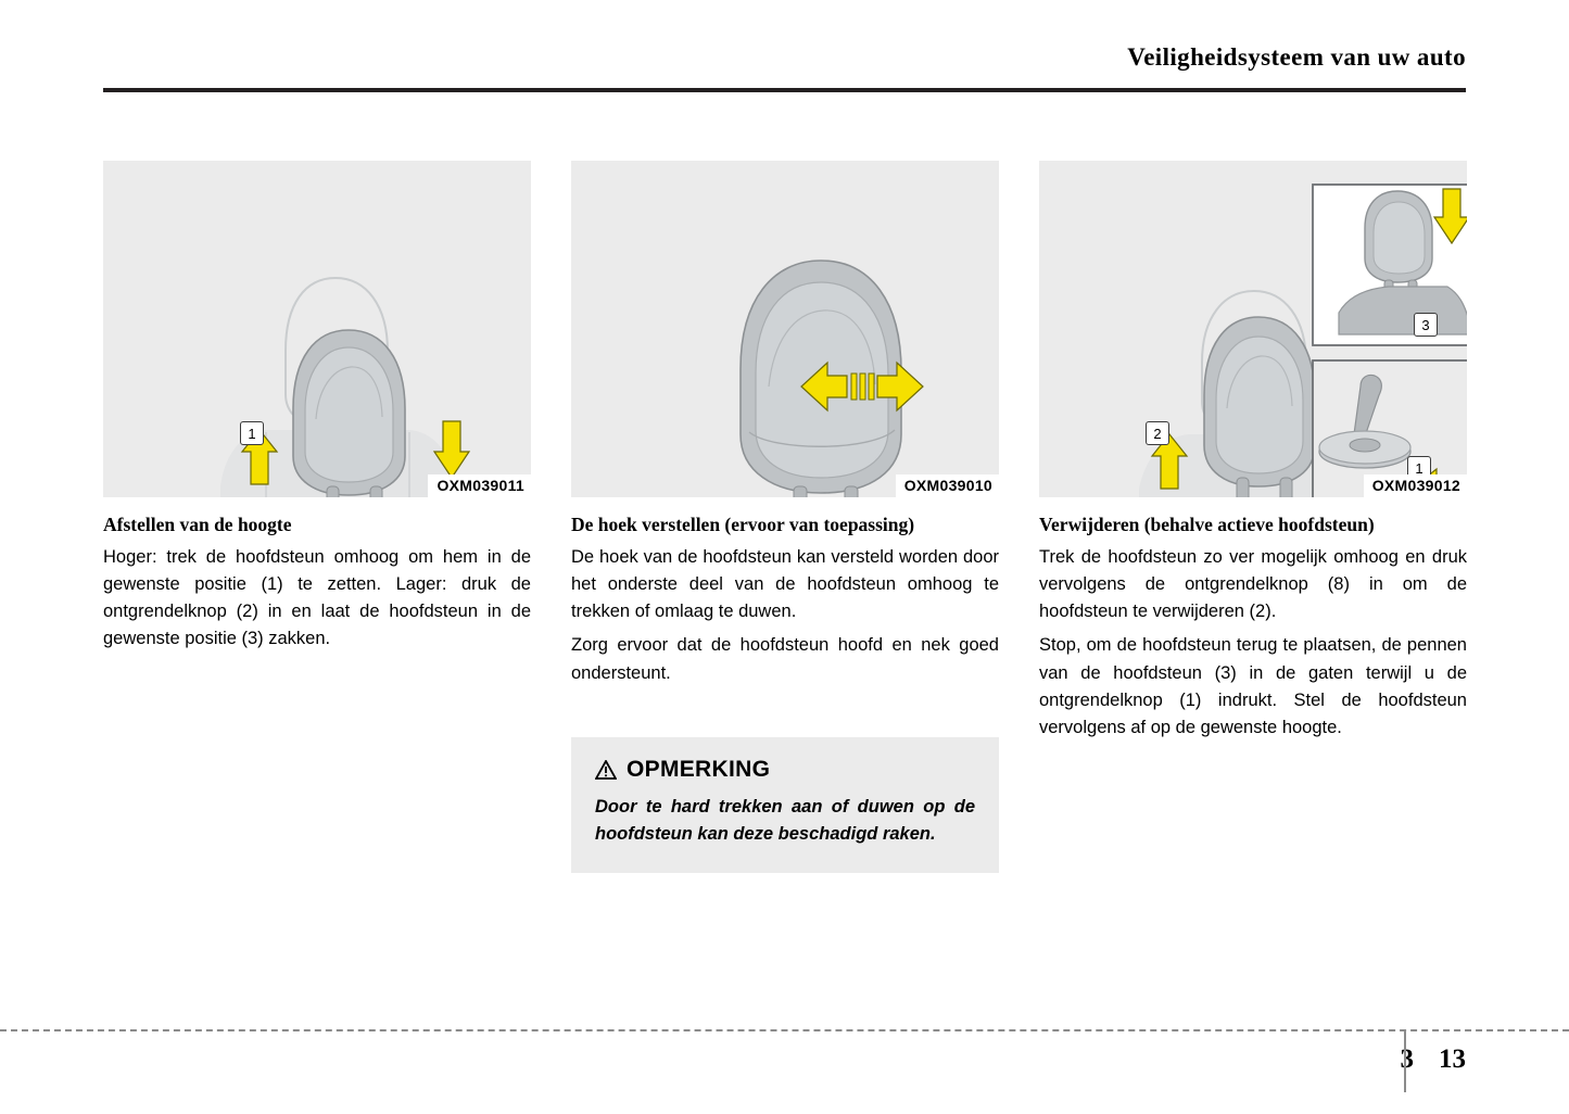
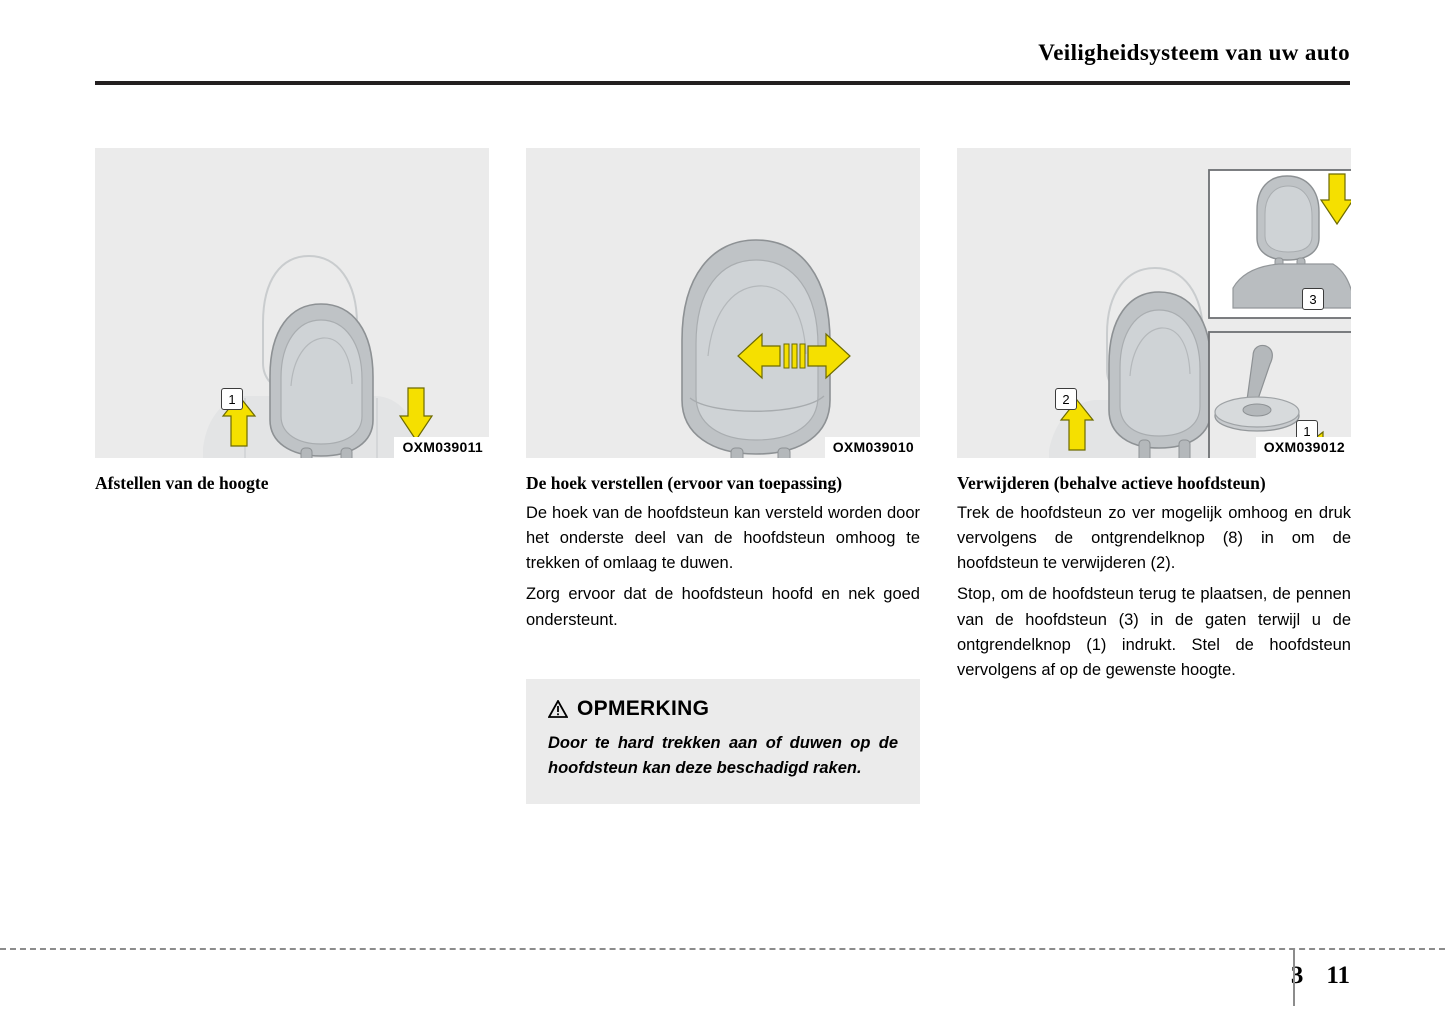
  Veiligheidsysteem van uw auto
  1
  OXM039011
  Afstellen van de hoogte
- Hoger: trek de hoofdsteun omhoog om hem in de gewenste positie (1) te zetten. Lager: druk de ontgrendelknop (2) in en laat de hoofdsteun in de gewenste positie (3) zakken.
  OXM039010
  De hoek verstellen (ervoor van toepassing)
  De hoek van de hoofdsteun kan versteld worden door het onderste deel van de hoofdsteun omhoog te trekken of omlaag te duwen.
  Zorg ervoor dat de hoofdsteun hoofd en nek goed ondersteunt.
  OPMERKING
  Door te hard trekken aan of duwen op de hoofdsteun kan deze beschadigd raken.
  2
  3
  1
  OXM039012
  Verwijderen (behalve actieve hoofdsteun)
  Trek de hoofdsteun zo ver mogelijk omhoog en druk vervolgens de ontgrendelknop (8) in om de hoofdsteun te verwijderen (2).
  Stop, om de hoofdsteun terug te plaatsen, de pennen van de hoofdsteun (3) in de gaten terwijl u de ontgrendelknop (1) indrukt. Stel de hoofdsteun vervolgens af op de gewenste hoogte.
  3
- 13
+ 11
